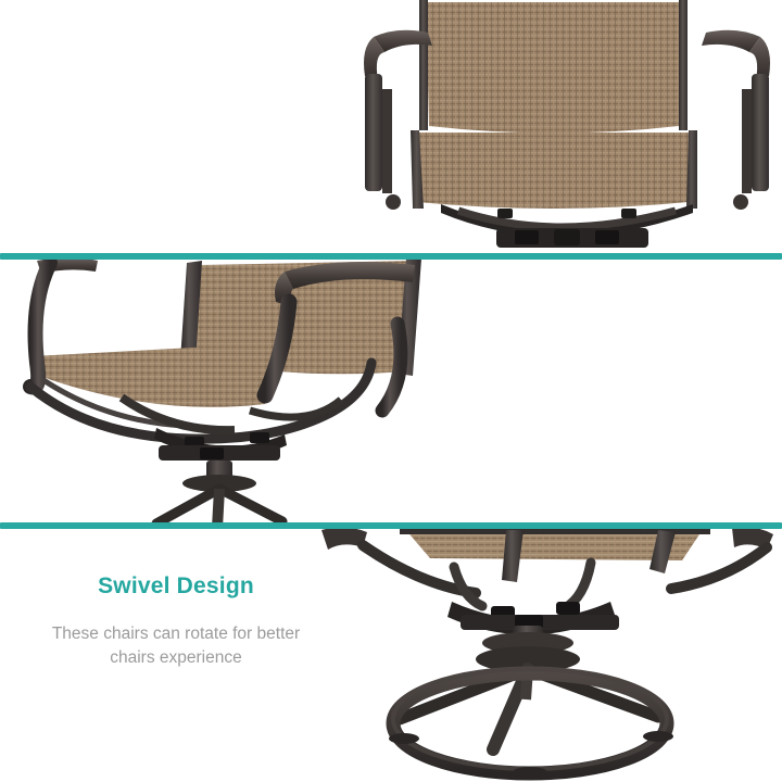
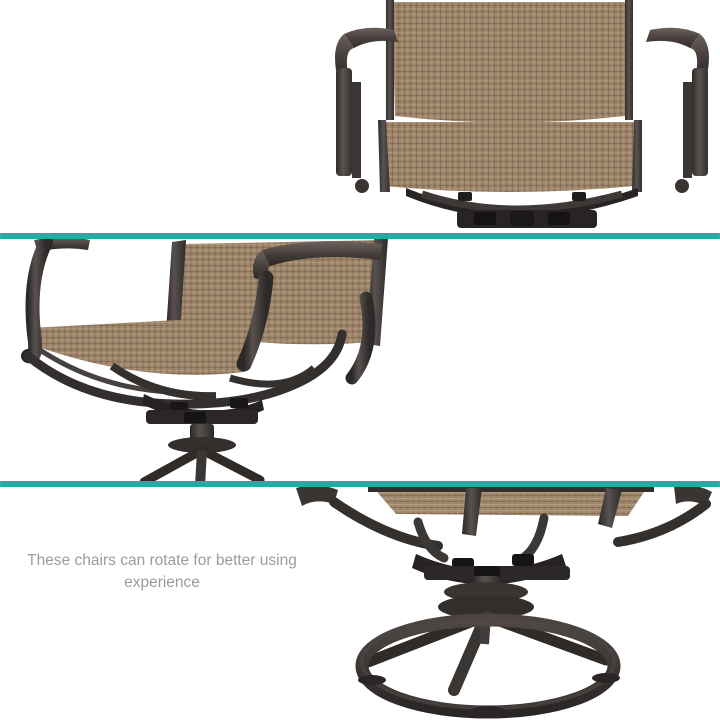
- Swivel Design
- These chairs can rotate for better chairs experience
+ These chairs can rotate for better using experience
